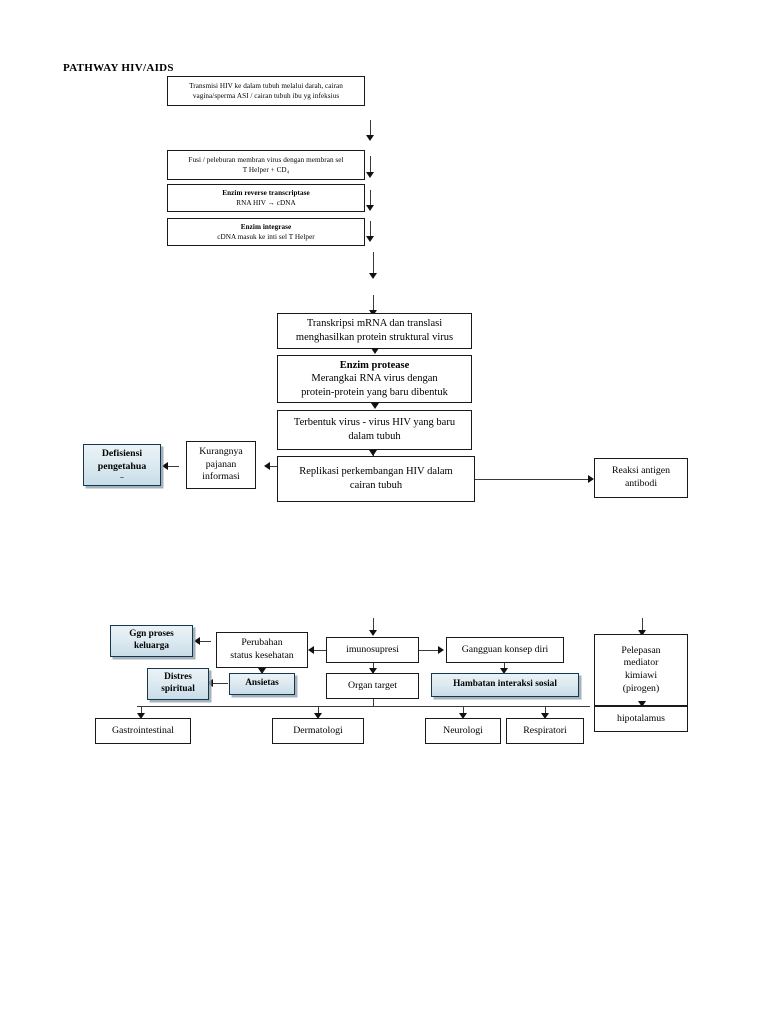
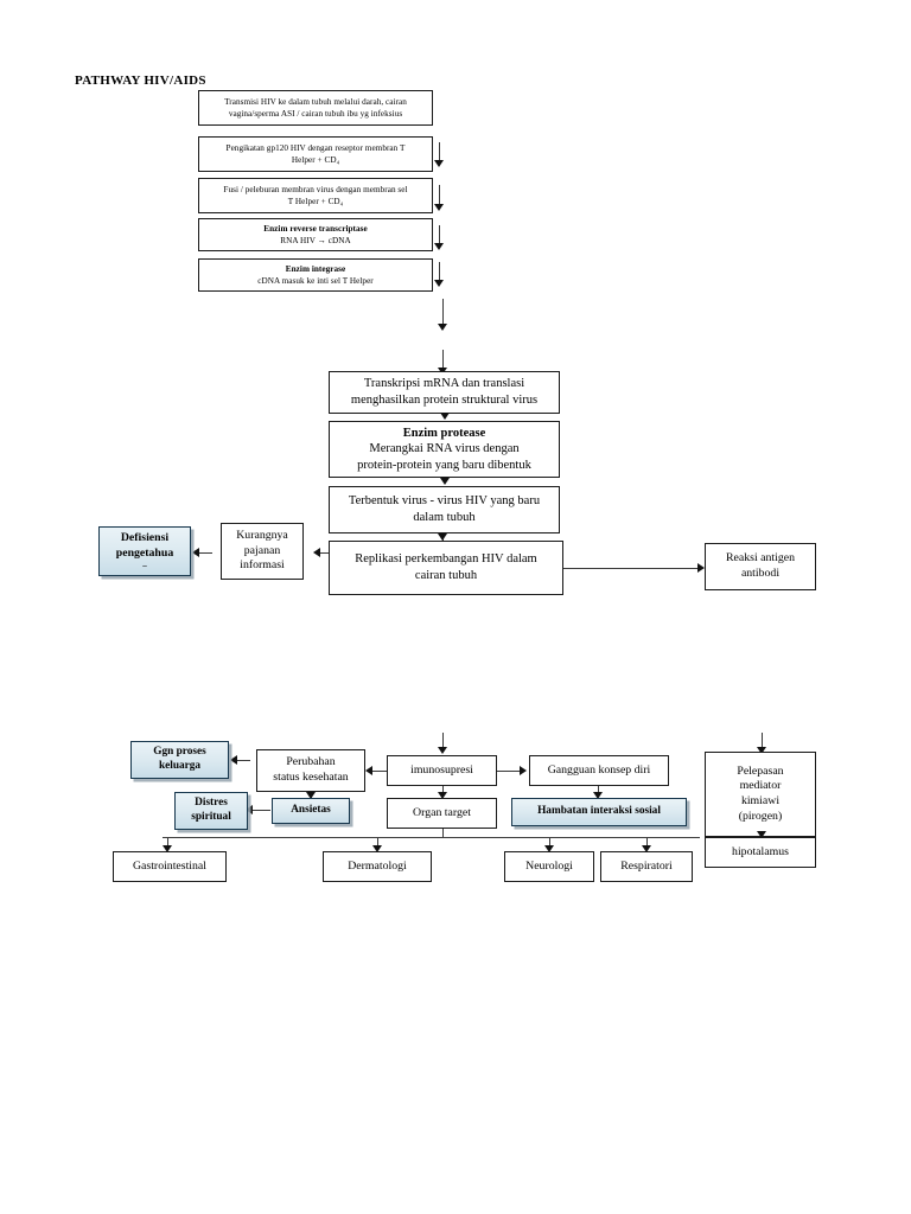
  PATHWAY HIV/AIDS
  Transmisi HIV ke dalam tubuh melalui darah, cairan
  vagina/sperma ASI / cairan tubuh ibu yg infeksius
+ Pengikatan gp120 HIV dengan reseptor membran T
+ Helper + CD₄
  Fusi / peleburan membran virus dengan membran sel
  T Helper + CD₄
  Enzim reverse transcriptase
  RNA HIV → cDNA
  Enzim integrase
  cDNA masuk ke inti sel T Helper
  Transkripsi mRNA dan translasi
  menghasilkan protein struktural virus
  Enzim protease
  Merangkai RNA virus dengan
  protein-protein yang baru dibentuk
  Terbentuk virus - virus HIV yang baru
  dalam tubuh
  Replikasi perkembangan HIV dalam
  cairan tubuh
  Kurangnya
  pajanan
  informasi
  Defisiensi
  pengetahua
  –
  Reaksi antigen
  antibodi
  imunosupresi
  Perubahan
  status kesehatan
  Ggn proses
  keluarga
  Ansietas
  Distres
  spiritual
  Gangguan konsep diri
  Hambatan interaksi sosial
  Organ target
  Gastrointestinal
  Dermatologi
  Neurologi
  Respiratori
  Pelepasan
  mediator
  kimiawi
  (pirogen)
  hipotalamus
